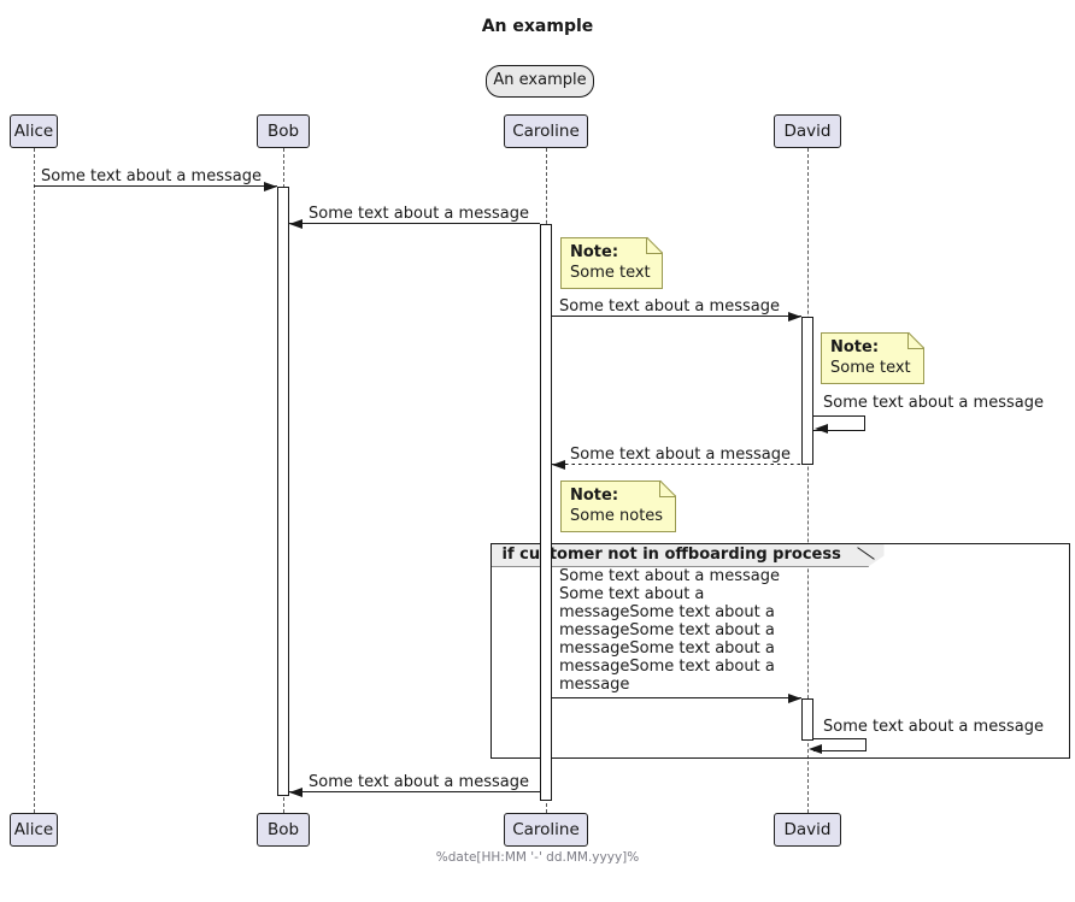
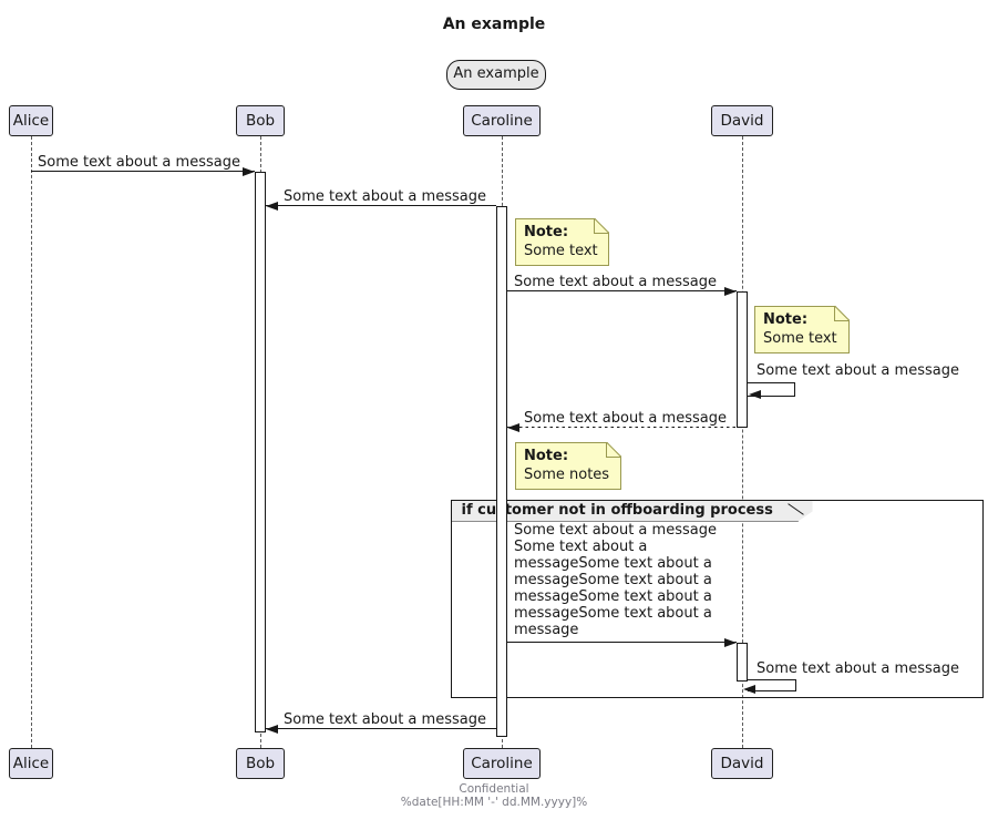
  An example
  An example
  if cutomer not in offboarding process
  Some text about a message
  Some text about a message
  Note:
  Some text
  Some text about a message
  Note:
  Some text
  Some text about a message
  Some text about a message
  Note:
  Some notes
  Some text about a message
  Some text about a
  messageSome text about a
  messageSome text about a
  messageSome text about a
  messageSome text about a
  message
  Some text about a message
  Some text about a message
  Alice
  Bob
  Caroline
  David
  Alice
  Bob
  Caroline
  David
+ Confidential
  %date[HH:MM '-' dd.MM.yyyy]%
